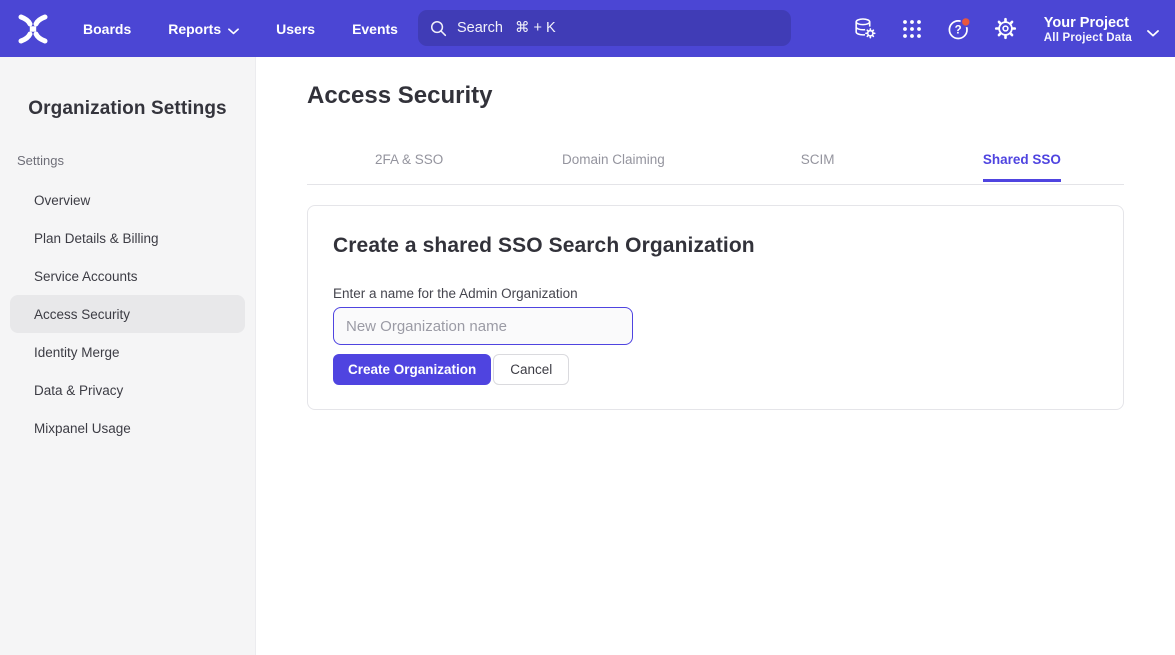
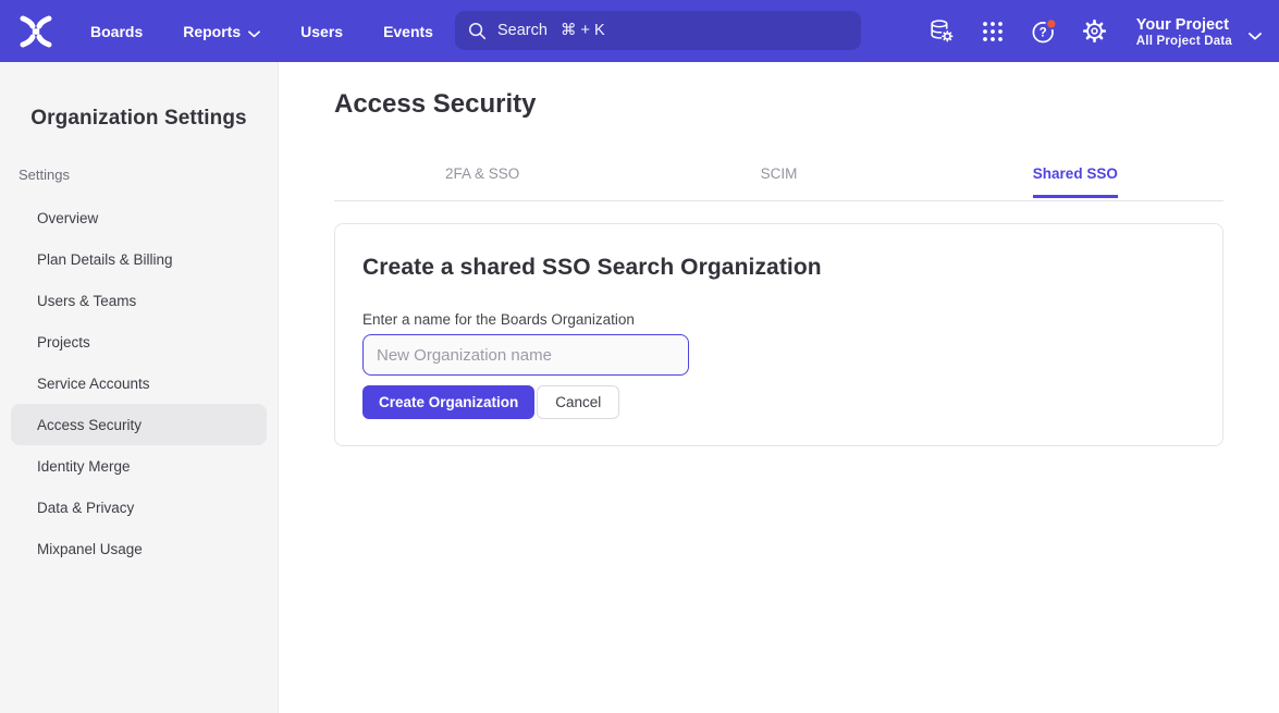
  Boards
  Reports
  Users
  Events
  Search
  ⌘ + K
  ?
  Your Project
  All Project Data
  Organization Settings
  Settings
  Overview
  Plan Details & Billing
+ Users & Teams
+ Projects
  Service Accounts
  Access Security
  Identity Merge
  Data & Privacy
  Mixpanel Usage
  Access Security
  2FA & SSO
- Domain Claiming
  SCIM
  Shared SSO
  Create a shared SSO Search Organization
- Enter a name for the Admin Organization
+ Enter a name for the Boards Organization
  New Organization name
  Create Organization
  Cancel
